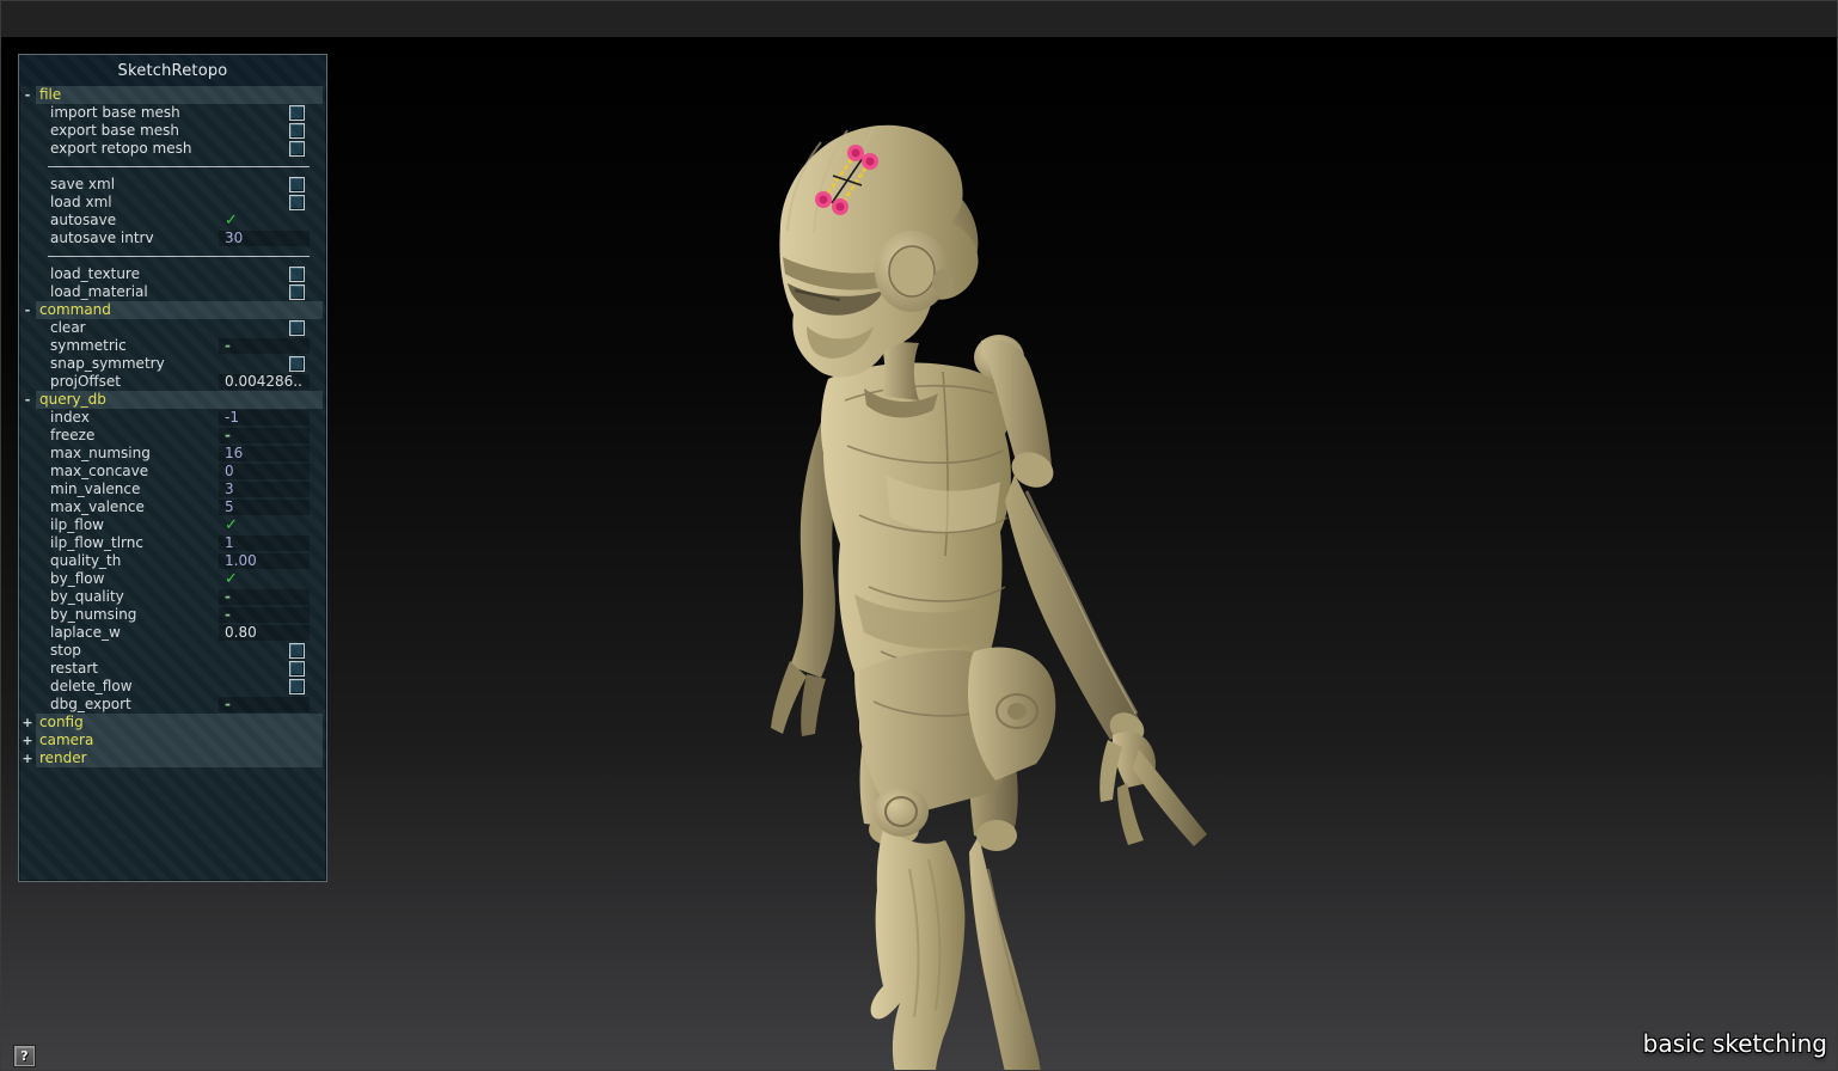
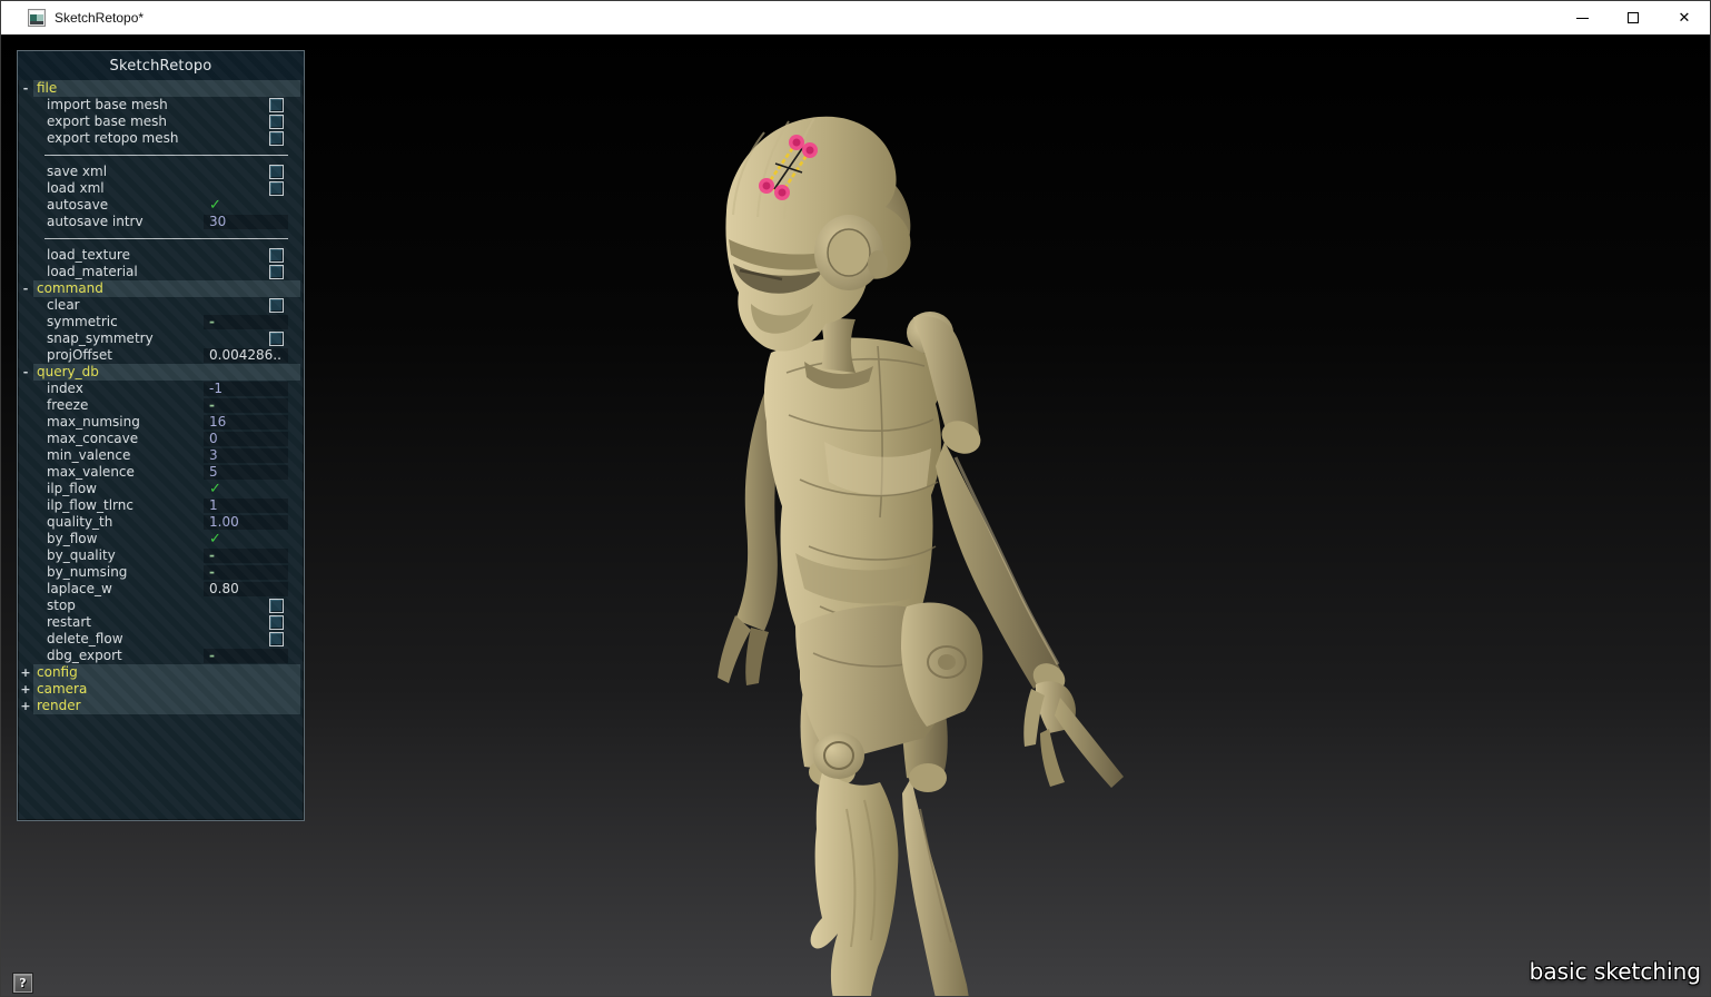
+ SketchRetopo*
+ ✕
  ?
  basic sketching
